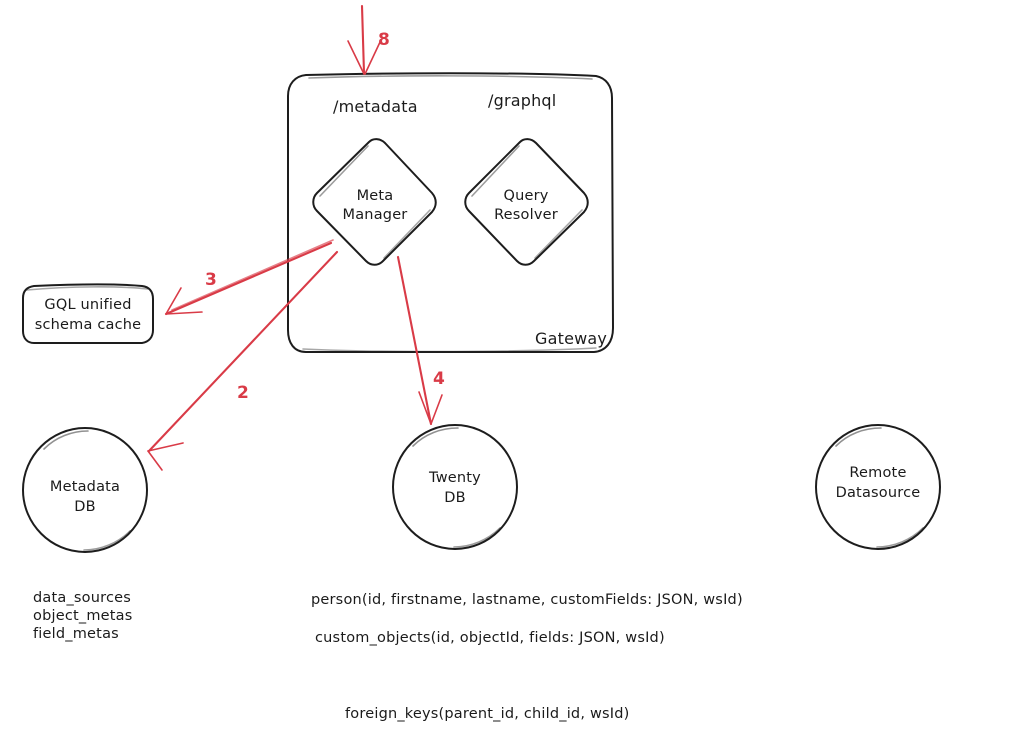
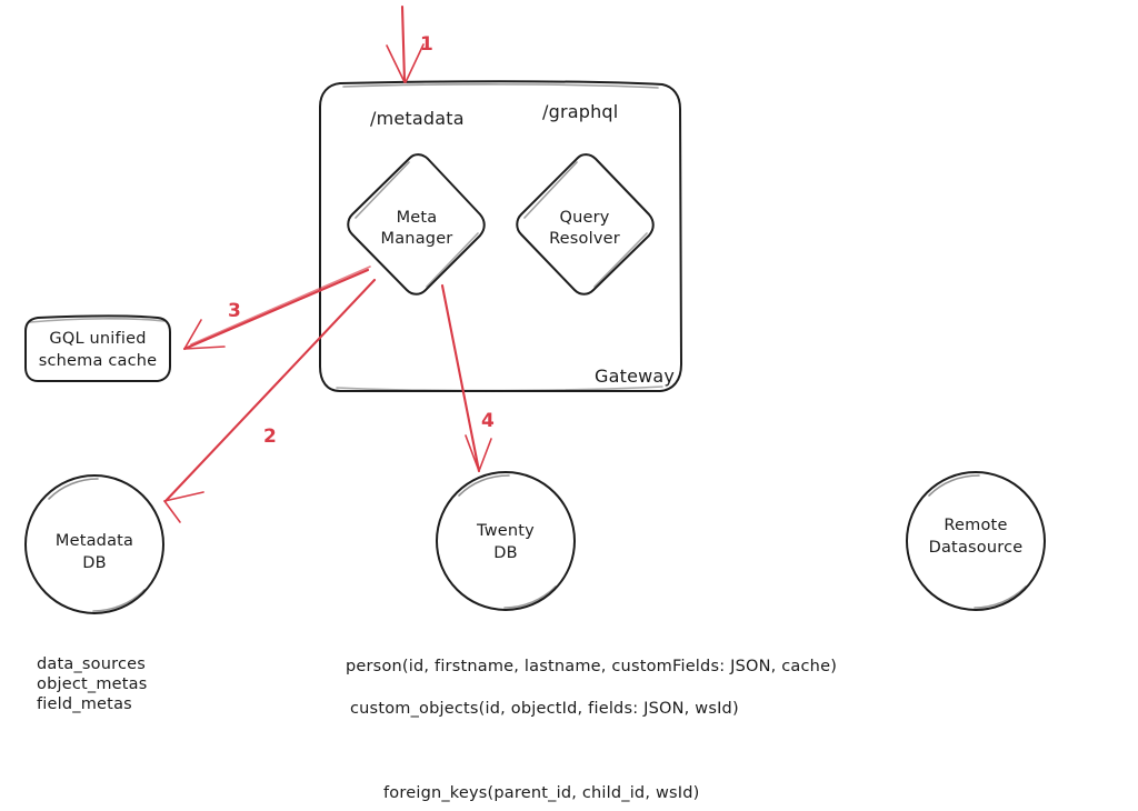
  /metadata
  /graphql
  Gateway
  Meta
  Manager
  Query
  Resolver
  GQL unified
  schema cache
  Metadata
  DB
  Twenty
  DB
  Remote
  Datasource
- 8
+ 1
  2
  3
  4
  data_sources
  object_metas
  field_metas
- person(id, firstname, lastname, customFields: JSON, wsId)
+ person(id, firstname, lastname, customFields: JSON, cache)
  custom_objects(id, objectId, fields: JSON, wsId)
  foreign_keys(parent_id, child_id, wsId)
